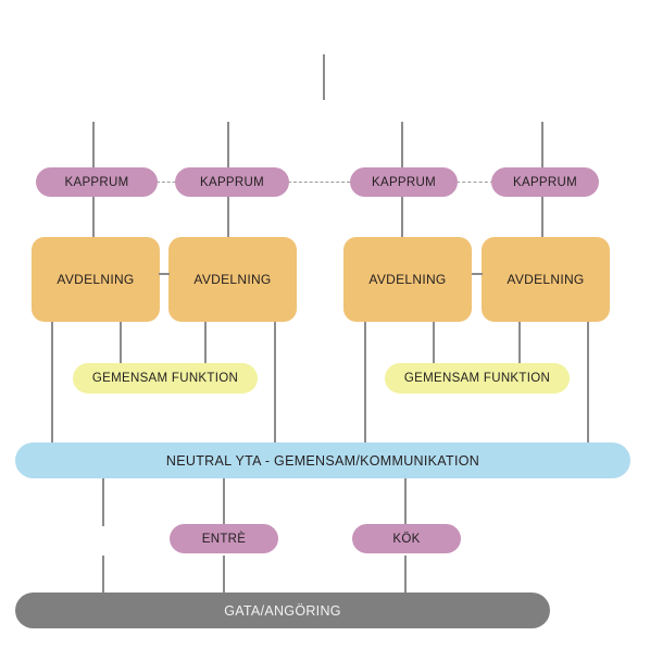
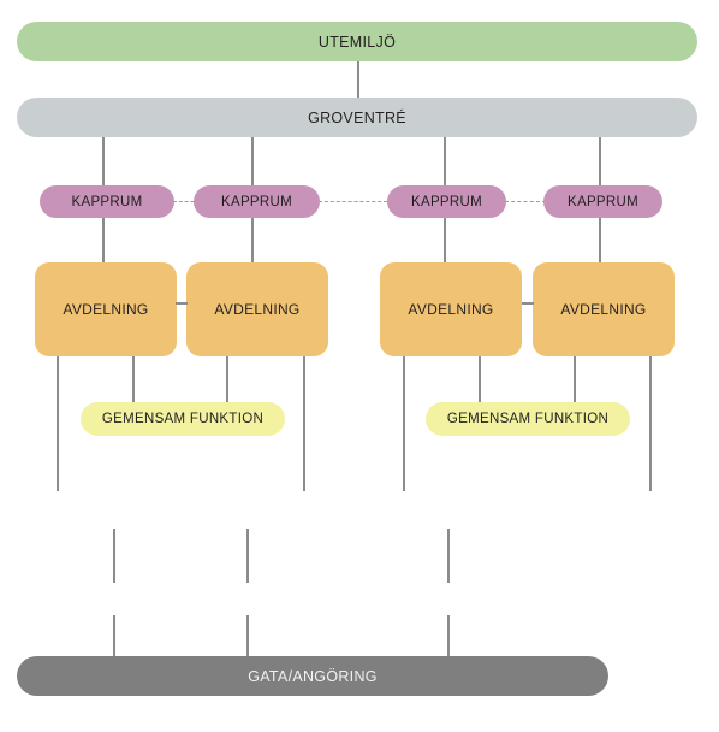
+ UTEMILJÖ
+ GROVENTRÉ
  KAPPRUM
  KAPPRUM
  KAPPRUM
  KAPPRUM
  AVDELNING
  AVDELNING
  AVDELNING
  AVDELNING
  GEMENSAM FUNKTION
  GEMENSAM FUNKTION
- NEUTRAL YTA - GEMENSAM/KOMMUNIKATION
- ENTRÈ
- KÖK
  GATA/ANGÖRING
